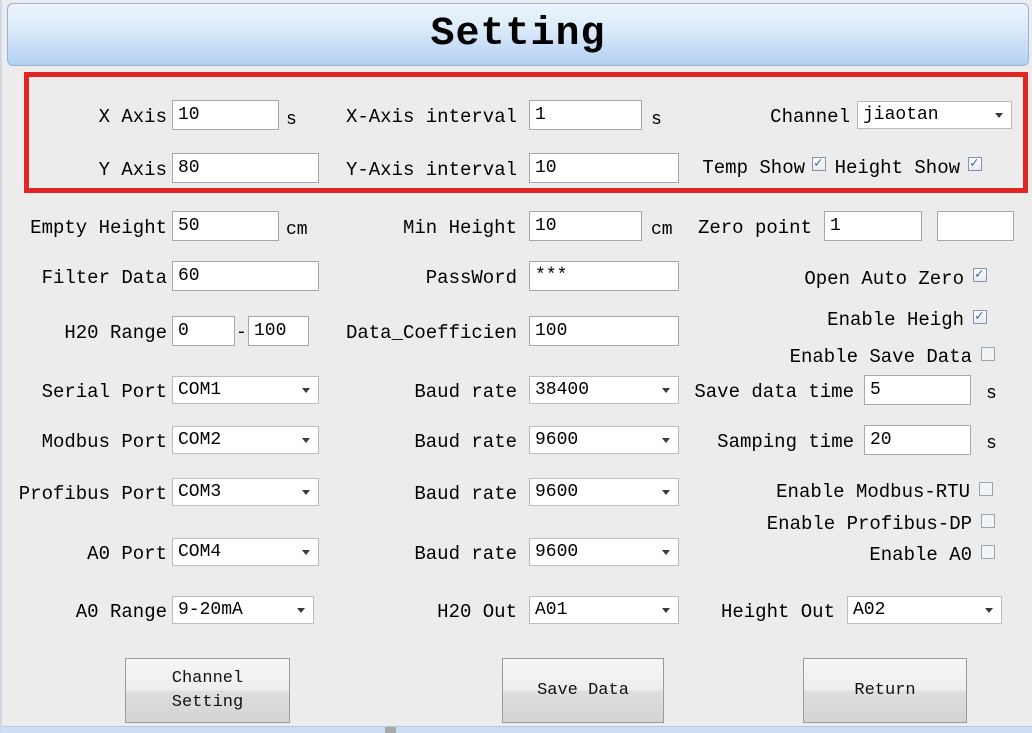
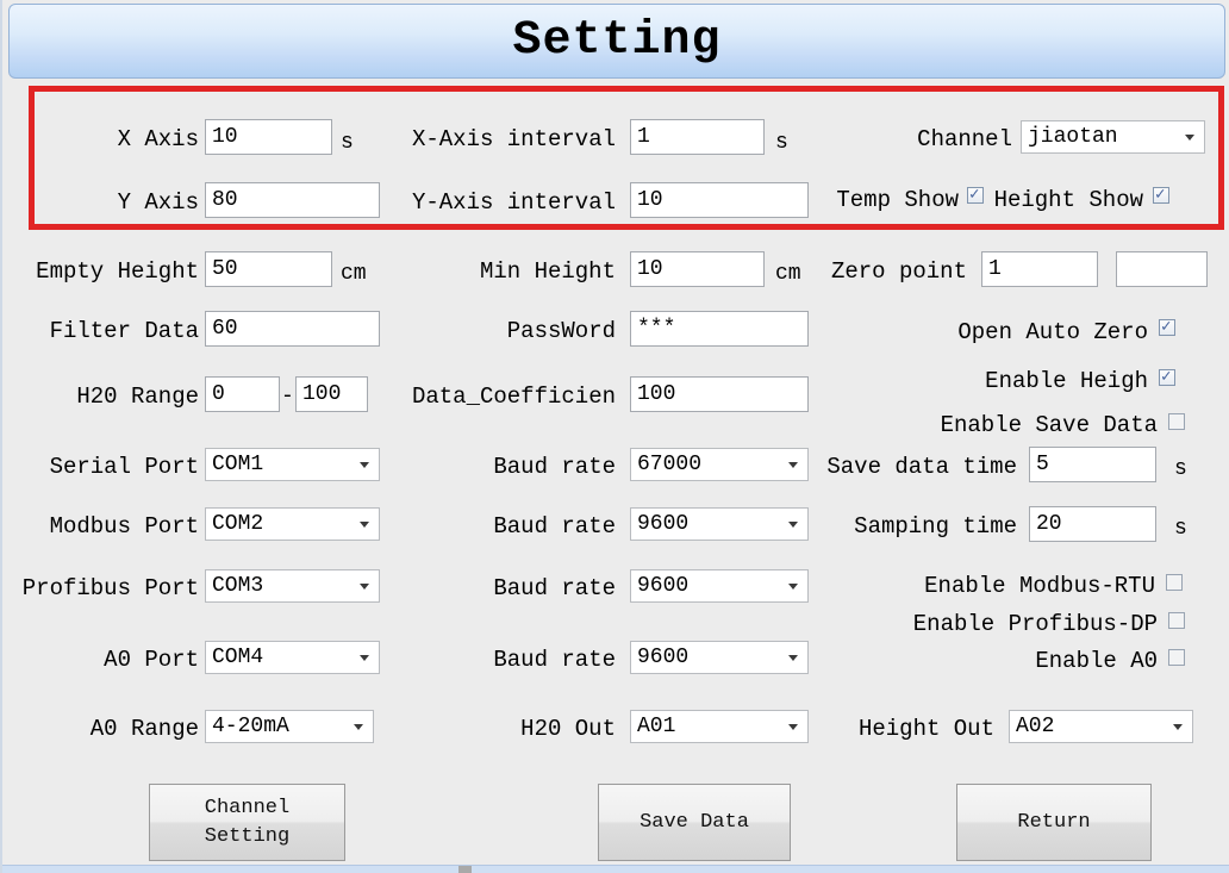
  Setting
  X Axis
  10
  s
  X-Axis interval
  1
  s
  Channel
  jiaotan
  Y Axis
  80
  Y-Axis interval
  10
  Temp Show
  Height Show
  Empty Height
  50
  cm
  Min Height
  10
  cm
  Zero point
  1
  Filter Data
  60
  PassWord
  ***
  Open Auto Zero
  H20 Range
  0
  -
  100
  Data_Coefficien
  100
  Enable Heigh
  Enable Save Data
  Serial Port
  COM1
  Baud rate
- 38400
+ 67000
  Save data time
  5
  s
  Modbus Port
  COM2
  Baud rate
  9600
  Samping time
  20
  s
  Profibus Port
  COM3
  Baud rate
  9600
  Enable Modbus-RTU
  Enable Profibus-DP
  A0 Port
  COM4
  Baud rate
  9600
  Enable A0
  A0 Range
- 9-20mA
+ 4-20mA
  H20 Out
  A01
  Height Out
  A02
  Channel
  Setting
  Save Data
  Return
